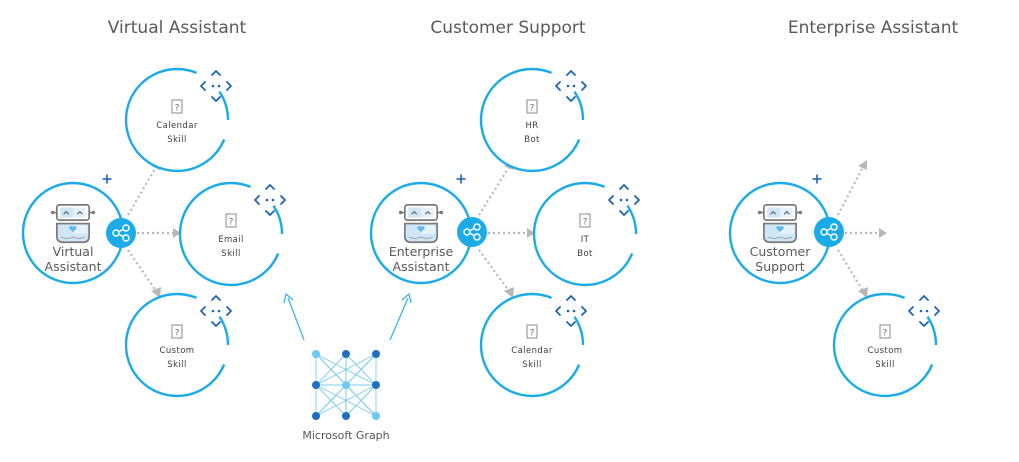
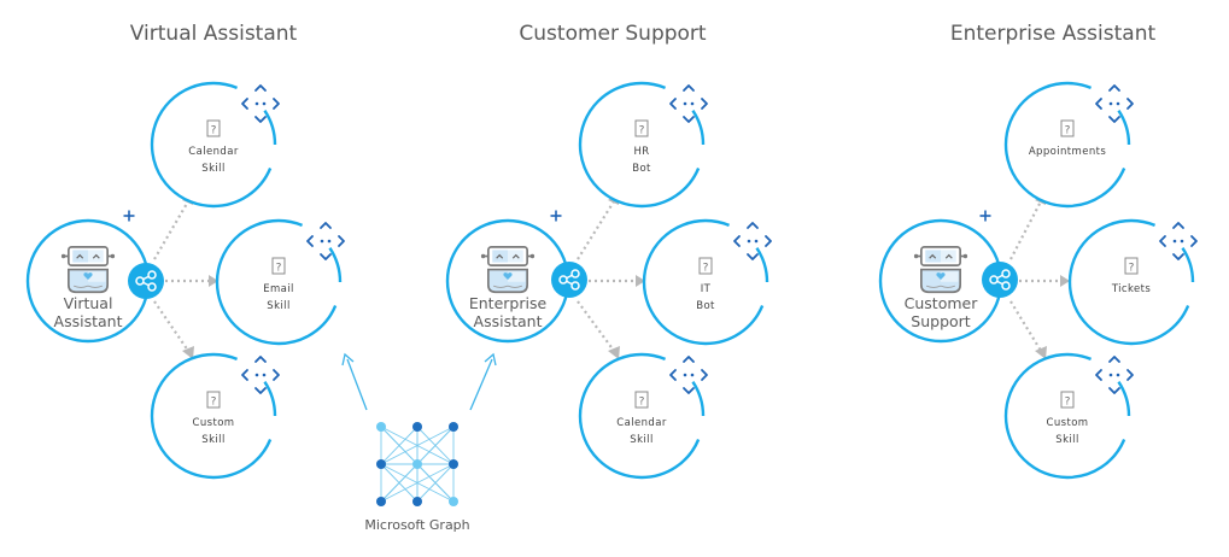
  Virtual Assistant
  Calendar
  Skill
  Email
  Skill
  Custom
  Skill
  Virtual
  Assistant
  Customer Support
  HR
  Bot
  IT
  Bot
  Calendar
  Skill
  Enterprise
  Assistant
  Enterprise Assistant
+ Appointments
+ Tickets
  Custom
  Skill
  Customer
  Support
  Microsoft Graph
